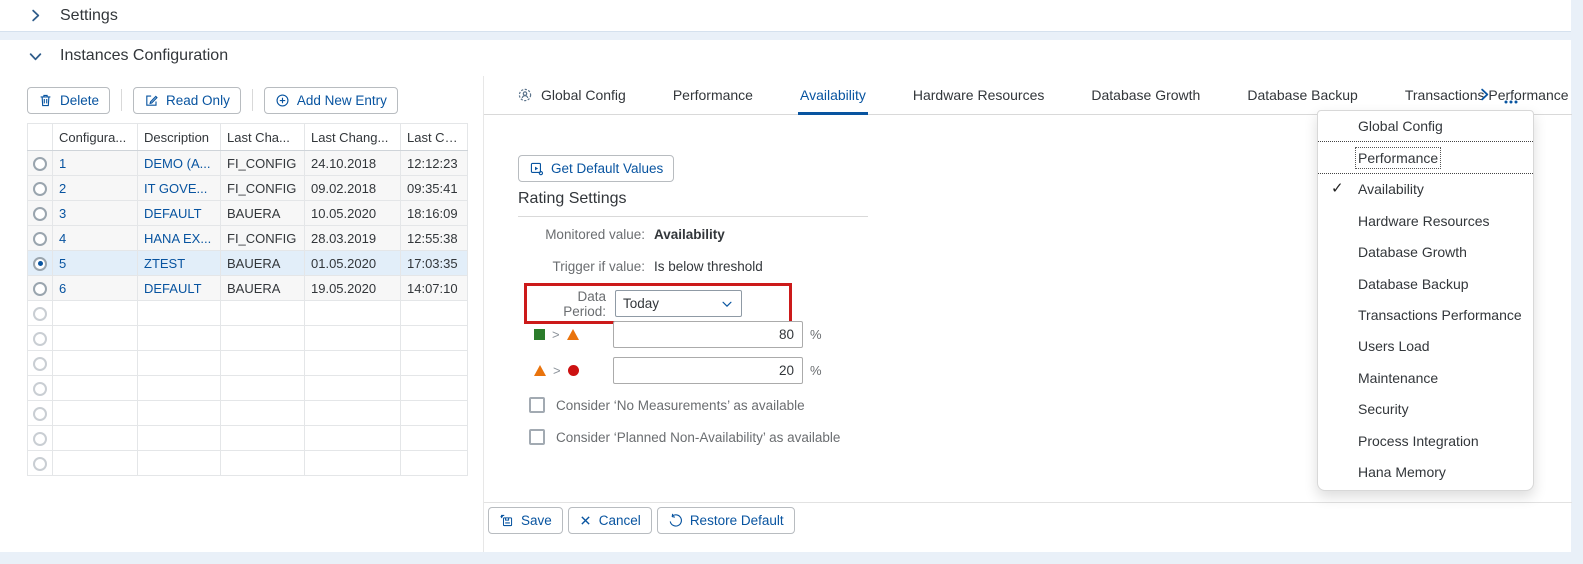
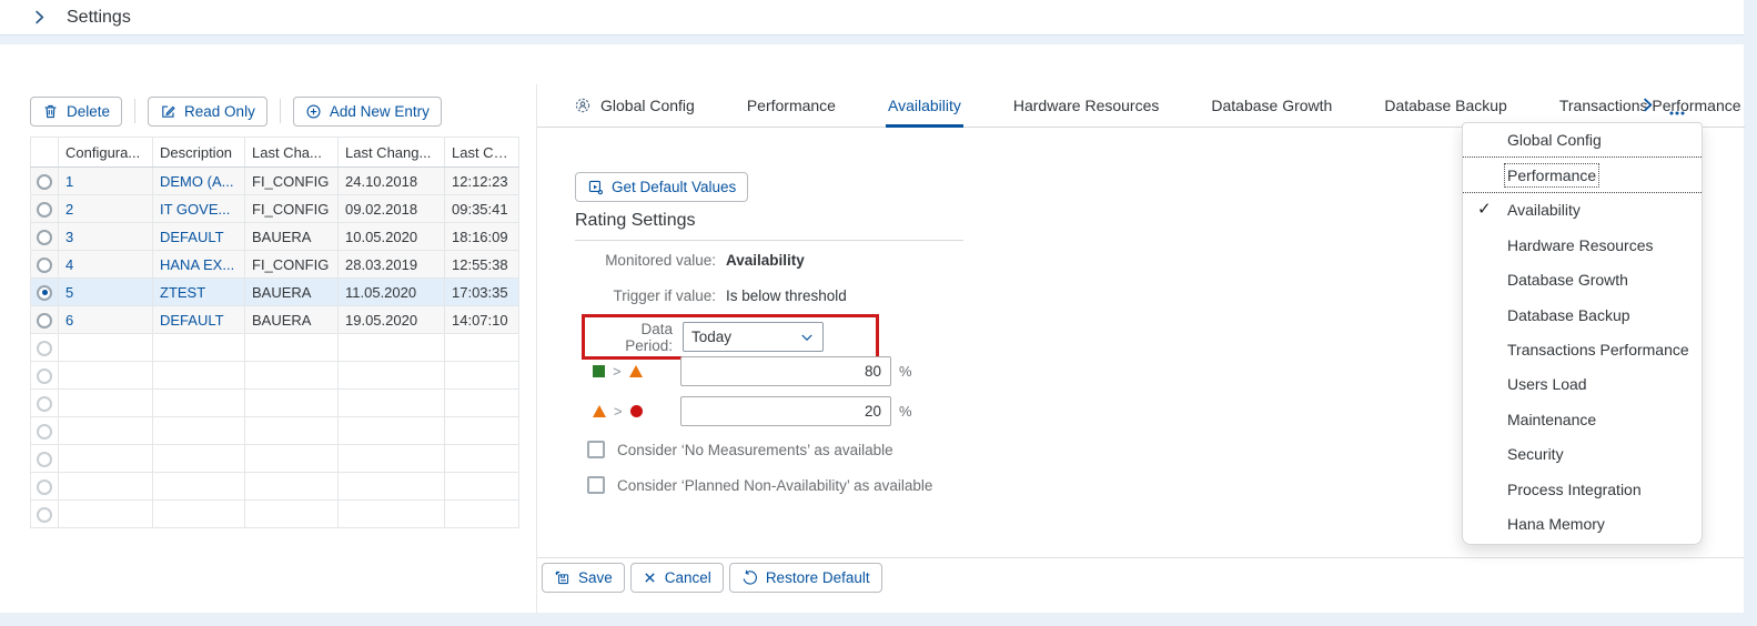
  Settings
- Instances Configuration
  Delete
  Read Only
  Add New Entry
  	Configura...	Description	Last Cha...	Last Chang...	Last Ch...
  	1	DEMO (A...	FI_CONFIG	24.10.2018	12:12:23
  	2	IT GOVE...	FI_CONFIG	09.02.2018	09:35:41
  	3	DEFAULT	BAUERA	10.05.2020	18:16:09
  	4	HANA EX...	FI_CONFIG	28.03.2019	12:55:38
- 	5	ZTEST	BAUERA	01.05.2020	17:03:35
+ 	5	ZTEST	BAUERA	11.05.2020	17:03:35
  	6	DEFAULT	BAUERA	19.05.2020	14:07:10
  Global Config
  Performance
  Availability
  Hardware Resources
  Database Growth
  Database Backup
  Transactions Performance
  Get Default Values
  Rating Settings
  Monitored value:
  Availability
  Trigger if value:
  Is below threshold
  Data Period:
  Today
  >
  80
  %
  >
  20
  %
  Consider ‘No Measurements’ as available
  Consider ‘Planned Non-Availability’ as available
  Save
  Cancel
  Restore Default
  Global Config
  Performance
  ✓
  Availability
  Hardware Resources
  Database Growth
  Database Backup
  Transactions Performance
  Users Load
  Maintenance
  Security
  Process Integration
  Hana Memory
